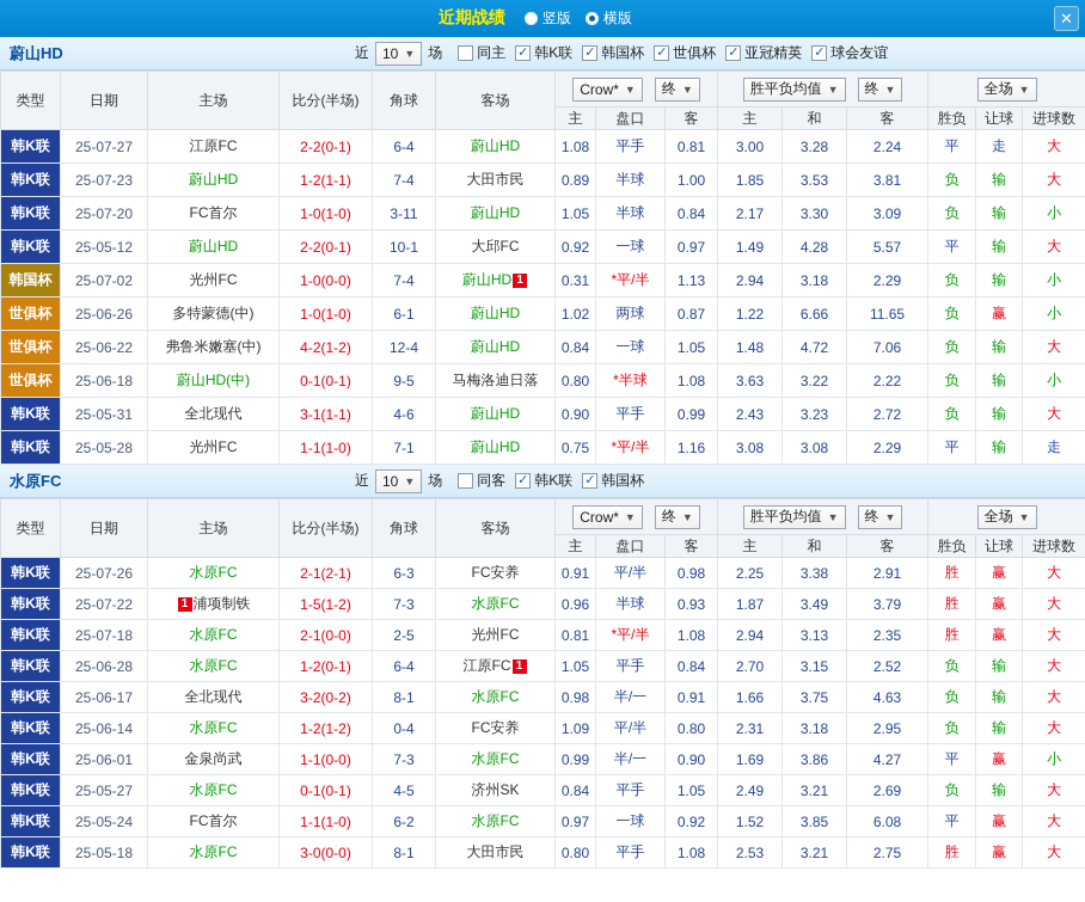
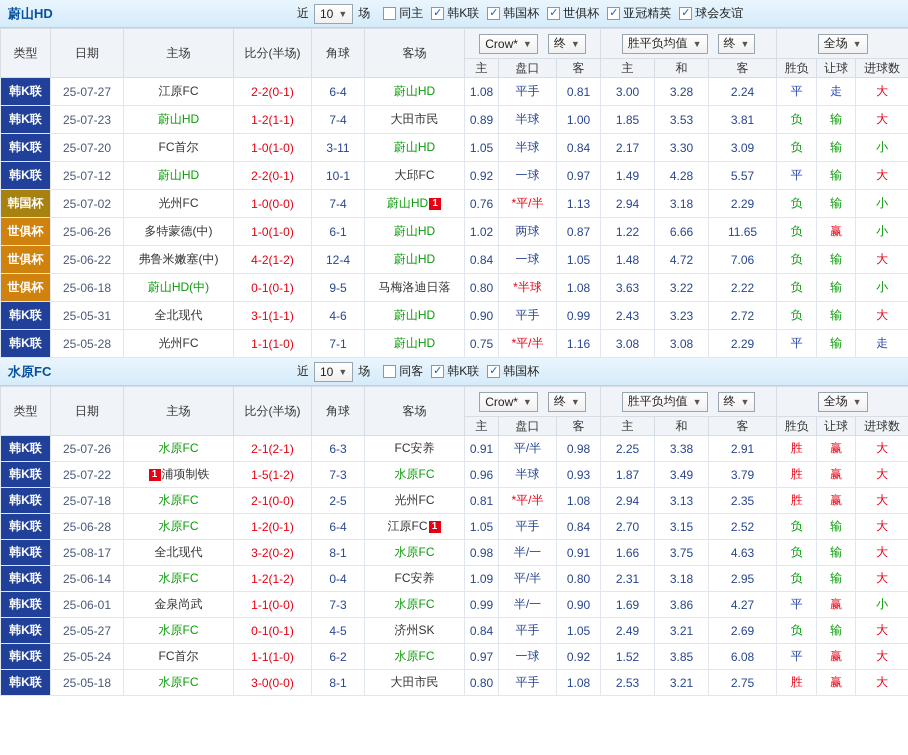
- 近期战绩
- 竖版
- 横版
- ✕
  蔚山HD
  近
  10
  ▼
  场
  同主
  ✓
  韩K联
  ✓
  韩国杯
  ✓
  世俱杯
  ✓
  亚冠精英
  ✓
  球会友谊
  类型	日期	主场	比分(半场)	角球	客场	Crow* ▼ 终 ▼	胜平负均值 ▼ 终 ▼	全场 ▼
  主	盘口	客	主	和	客	胜负	让球	进球数
  韩K联	25-07-27	江原FC	2-2(0-1)	6-4	蔚山HD	1.08	平手	0.81	3.00	3.28	2.24	平	走	大
  韩K联	25-07-23	蔚山HD	1-2(1-1)	7-4	大田市民	0.89	半球	1.00	1.85	3.53	3.81	负	输	大
  韩K联	25-07-20	FC首尔	1-0(1-0)	3-11	蔚山HD	1.05	半球	0.84	2.17	3.30	3.09	负	输	小
- 韩K联	25-05-12	蔚山HD	2-2(0-1)	10-1	大邱FC	0.92	一球	0.97	1.49	4.28	5.57	平	输	大
+ 韩K联	25-07-12	蔚山HD	2-2(0-1)	10-1	大邱FC	0.92	一球	0.97	1.49	4.28	5.57	平	输	大
- 韩国杯	25-07-02	光州FC	1-0(0-0)	7-4	蔚山HD 1	0.31	*平/半	1.13	2.94	3.18	2.29	负	输	小
+ 韩国杯	25-07-02	光州FC	1-0(0-0)	7-4	蔚山HD 1	0.76	*平/半	1.13	2.94	3.18	2.29	负	输	小
  世俱杯	25-06-26	多特蒙德(中)	1-0(1-0)	6-1	蔚山HD	1.02	两球	0.87	1.22	6.66	11.65	负	赢	小
  世俱杯	25-06-22	弗鲁米嫩塞(中)	4-2(1-2)	12-4	蔚山HD	0.84	一球	1.05	1.48	4.72	7.06	负	输	大
  世俱杯	25-06-18	蔚山HD(中)	0-1(0-1)	9-5	马梅洛迪日落	0.80	*半球	1.08	3.63	3.22	2.22	负	输	小
  韩K联	25-05-31	全北现代	3-1(1-1)	4-6	蔚山HD	0.90	平手	0.99	2.43	3.23	2.72	负	输	大
  韩K联	25-05-28	光州FC	1-1(1-0)	7-1	蔚山HD	0.75	*平/半	1.16	3.08	3.08	2.29	平	输	走
  水原FC
  近
  10
  ▼
  场
  同客
  ✓
  韩K联
  ✓
  韩国杯
  类型	日期	主场	比分(半场)	角球	客场	Crow* ▼ 终 ▼	胜平负均值 ▼ 终 ▼	全场 ▼
  主	盘口	客	主	和	客	胜负	让球	进球数
  韩K联	25-07-26	水原FC	2-1(2-1)	6-3	FC安养	0.91	平/半	0.98	2.25	3.38	2.91	胜	赢	大
  韩K联	25-07-22	1 浦项制铁	1-5(1-2)	7-3	水原FC	0.96	半球	0.93	1.87	3.49	3.79	胜	赢	大
  韩K联	25-07-18	水原FC	2-1(0-0)	2-5	光州FC	0.81	*平/半	1.08	2.94	3.13	2.35	胜	赢	大
  韩K联	25-06-28	水原FC	1-2(0-1)	6-4	江原FC 1	1.05	平手	0.84	2.70	3.15	2.52	负	输	大
- 韩K联	25-06-17	全北现代	3-2(0-2)	8-1	水原FC	0.98	半/一	0.91	1.66	3.75	4.63	负	输	大
+ 韩K联	25-08-17	全北现代	3-2(0-2)	8-1	水原FC	0.98	半/一	0.91	1.66	3.75	4.63	负	输	大
  韩K联	25-06-14	水原FC	1-2(1-2)	0-4	FC安养	1.09	平/半	0.80	2.31	3.18	2.95	负	输	大
  韩K联	25-06-01	金泉尚武	1-1(0-0)	7-3	水原FC	0.99	半/一	0.90	1.69	3.86	4.27	平	赢	小
  韩K联	25-05-27	水原FC	0-1(0-1)	4-5	济州SK	0.84	平手	1.05	2.49	3.21	2.69	负	输	大
  韩K联	25-05-24	FC首尔	1-1(1-0)	6-2	水原FC	0.97	一球	0.92	1.52	3.85	6.08	平	赢	大
  韩K联	25-05-18	水原FC	3-0(0-0)	8-1	大田市民	0.80	平手	1.08	2.53	3.21	2.75	胜	赢	大
